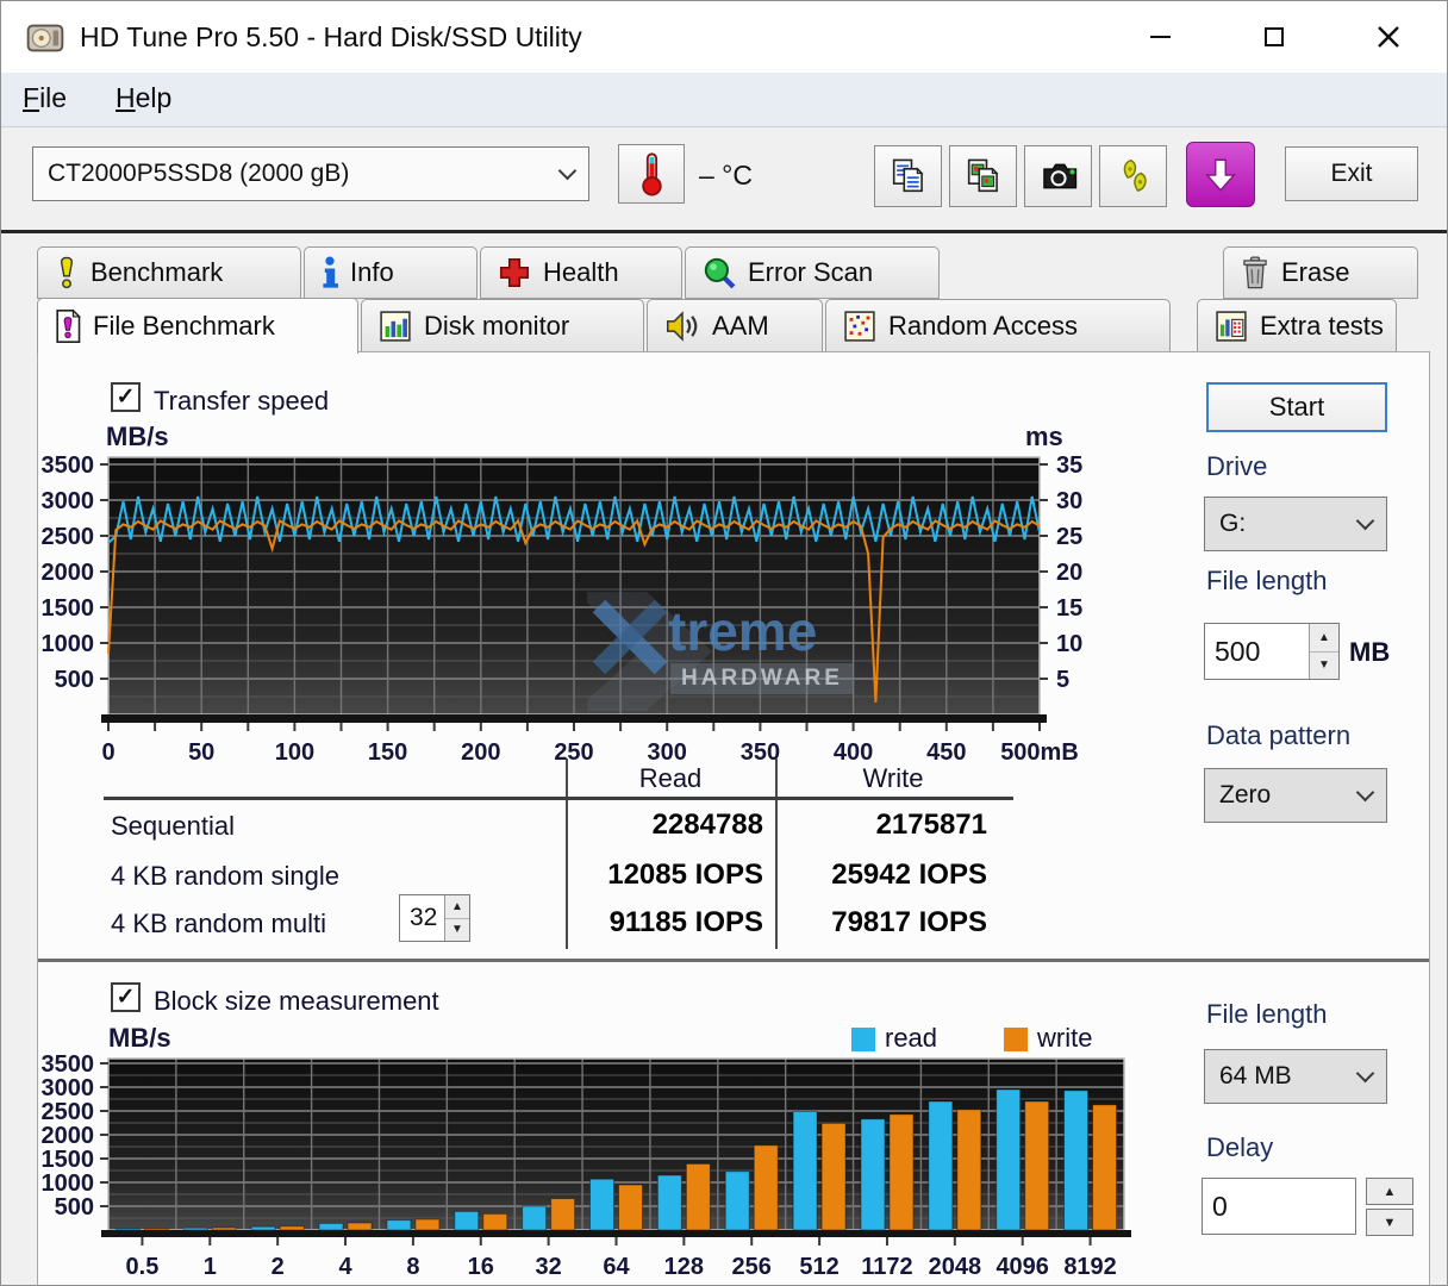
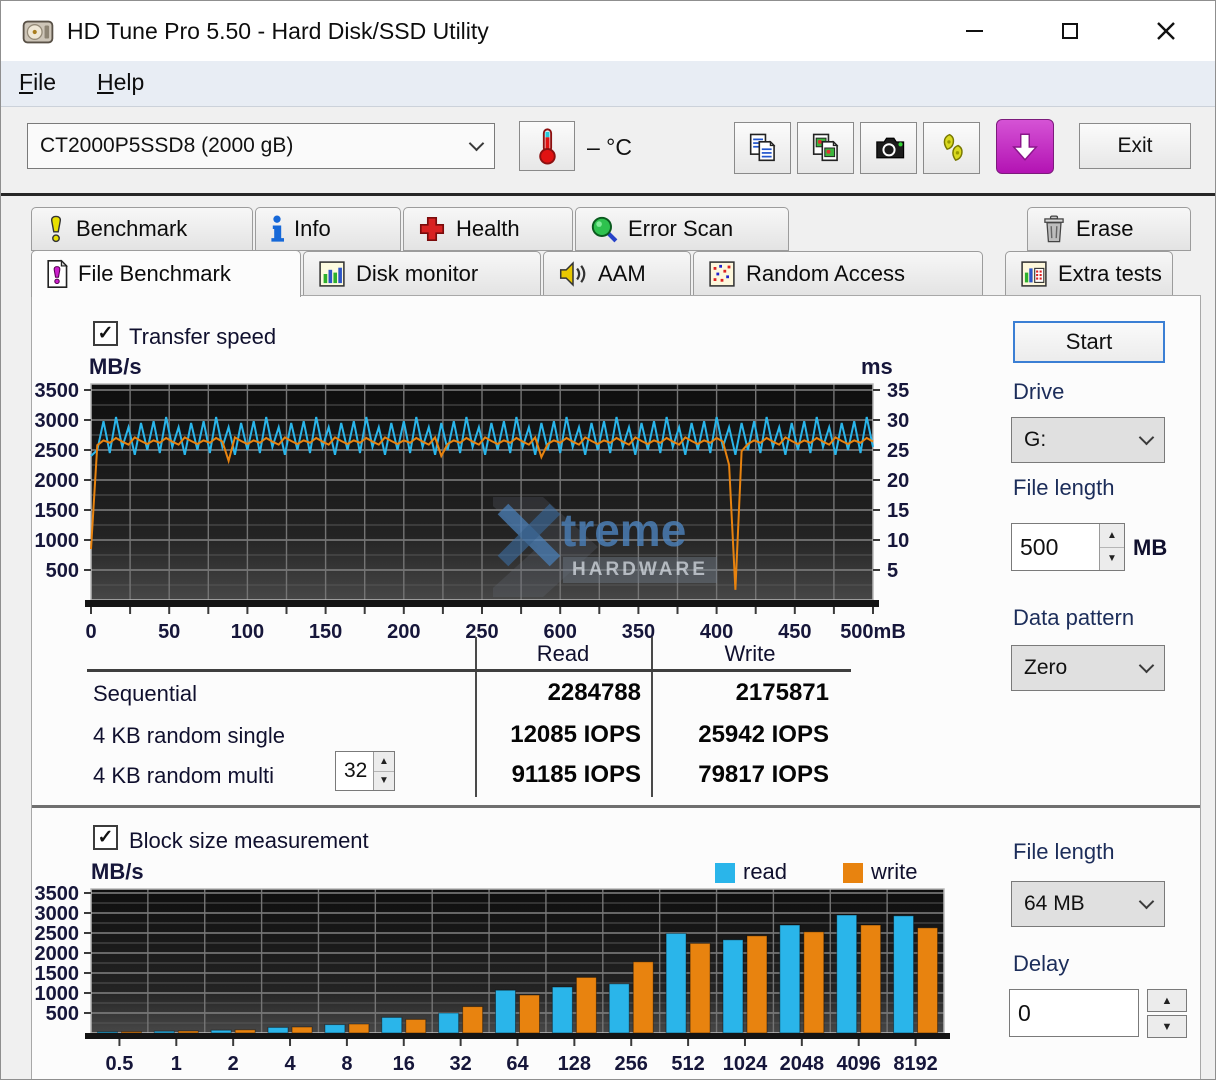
  HD Tune Pro 5.50 - Hard Disk/SSD Utility
  File
  Help
  CT2000P5SSD8 (2000 gB)
  – °C
  Exit
  Benchmark
  Info
  Health
  Error Scan
  Erase
  File Benchmark
  Disk monitor
  AAM
  Random Access
  Extra tests
  ✓
  Transfer speed
  0
  50
  100
  150
  200
  250
- 300
+ 600
  350
  400
  450
  500mB
  3500
  3000
  2500
  2000
  1500
  1000
  500
  35
  30
  25
  20
  15
  10
  5
  MB/s
  ms
  treme
  HARDWARE
  Start
  Drive
  G:
  File length
  500
  ▲
  ▼
  MB
  Data pattern
  Zero
  Read
  Write
  Sequential
  2284788
  2175871
  4 KB random single
  12085 IOPS
  25942 IOPS
  4 KB random multi
  32
  ▲
  ▼
  91185 IOPS
  79817 IOPS
  ✓
  Block size measurement
  MB/s
  read
  write
  0.5
  1
  2
  4
  8
  16
  32
  64
  128
  256
  512
- 1172
+ 1024
  2048
  4096
  8192
  3500
  3000
  2500
  2000
  1500
  1000
  500
  File length
  64 MB
  Delay
  0
  ▲
  ▼
